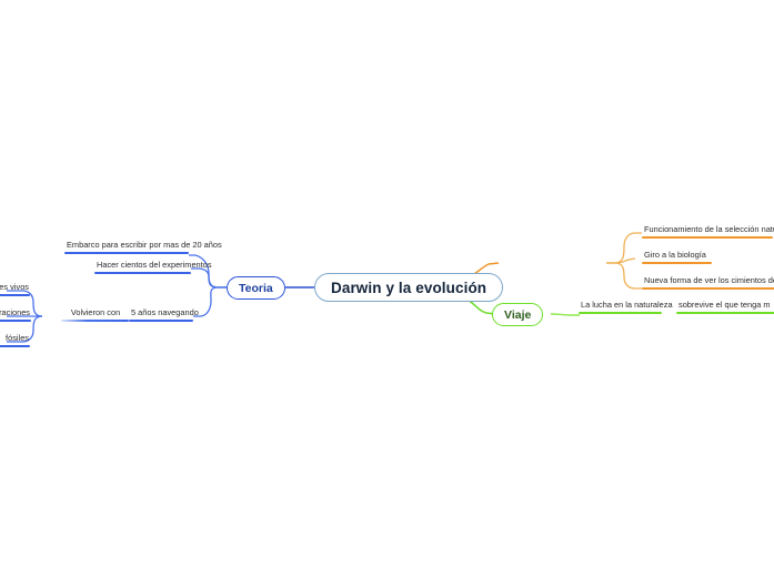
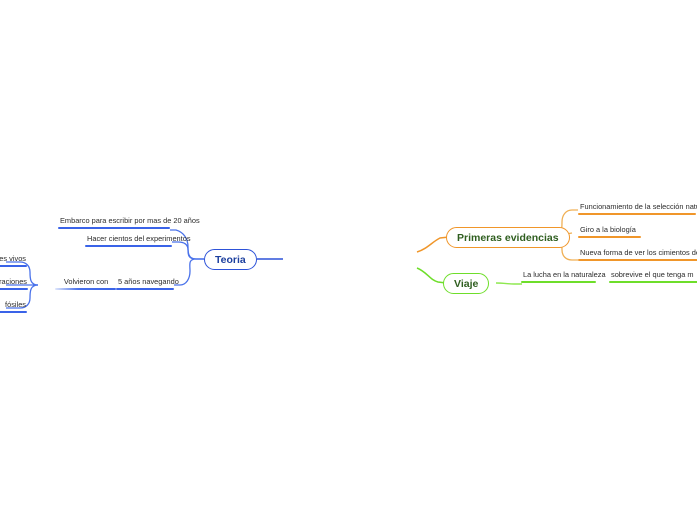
- Darwin y la evolución
  Teoria
  Embarco para escribir por mas de 20 años
  Hacer cientos del experimentos
  5 años navegando
  Volvieron con
  es vivos
  fósiles
+ Primeras evidencias
  Funcionamiento de la selección nat
  Giro a la biología
  Nueva forma de ver los cimientos d
  Viaje
  La lucha en la naturaleza
  sobrevive el que tenga m
